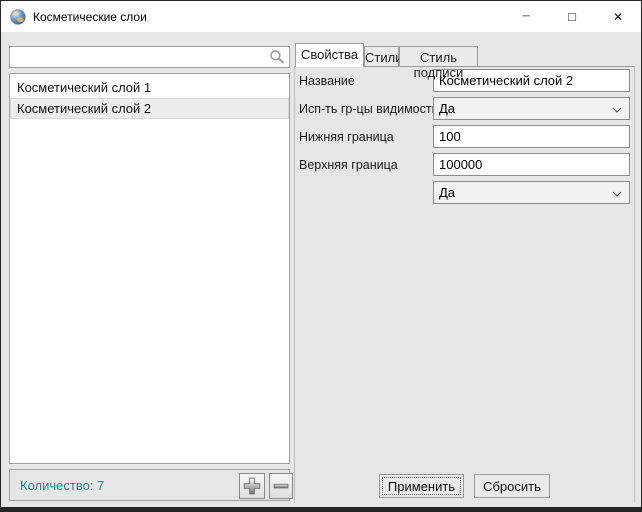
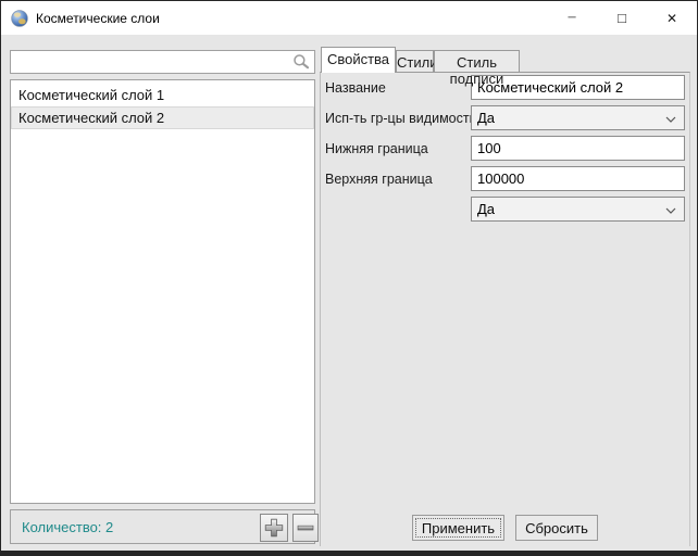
  Косметические слои
  ─
  □
  ✕
  Косметический слой 1
  Косметический слой 2
- Количество: 7
+ Количество: 2
  Свойства
  Стил
  Стиль подписи
  Название
  Косметический слой 2
  Исп-ть гр-цы видимост
  Да
  Нижняя граница
  100
  Верхняя граница
  100000
  Да
  Применить
  Сбросить
